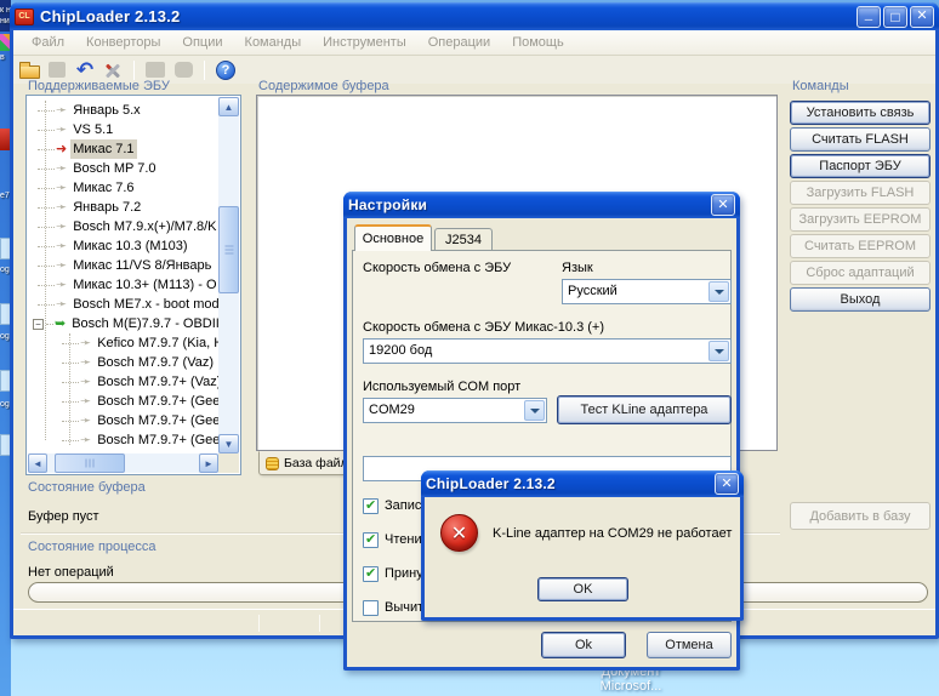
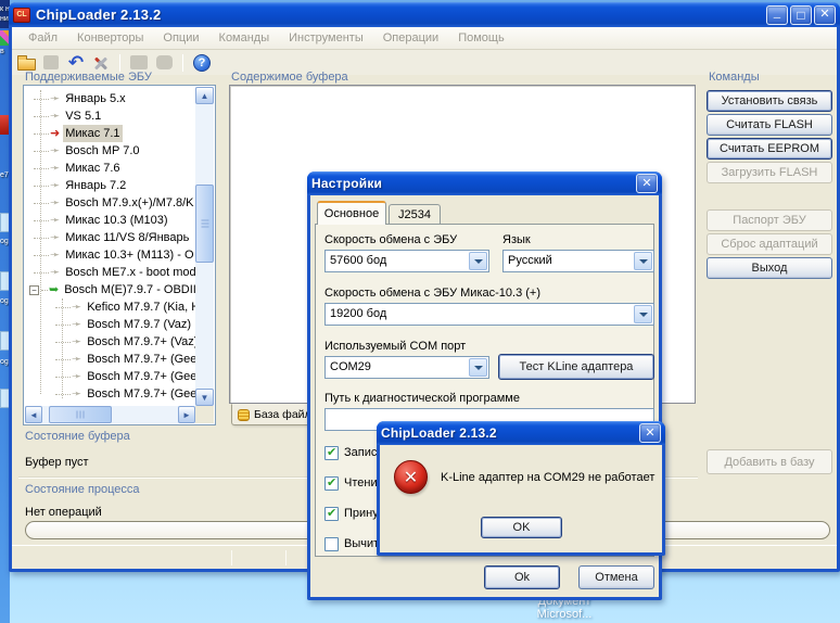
  Документ
  Microsof...
  ChipLoader 2.13.2
  Файл
  Конверторы
  Опции
  Команды
  Инструменты
  Операции
  Помощь
  ↶
  ?
  Поддерживаемые ЭБУ
  ➛
  Январь 5.x
  ➛
  VS 5.1
  ➜
  Микас 7.1
  ➛
  Bosch MP 7.0
  ➛
  Микас 7.6
  ➛
  Январь 7.2
  ➛
  Bosch M7.9.x(+)/M7.8/K
  ➛
  Микас 10.3 (M103)
  ➛
  Микас 11/VS 8/Январь
  ➛
  Микас 10.3+ (M113) - O
  ➛
  Bosch ME7.x - boot mod
  ➥
  Bosch M(E)7.9.7 - OBDI
  ➛
  Kefico M7.9.7 (Kia,
  ➛
  Bosch M7.9.7 (Vaz)
  ➛
  Bosch M7.9.7+ (Vaz
  ➛
  Bosch M7.9.7+ (Gee
  ➛
  Bosch M7.9.7+ (Gee
  ➛
  Bosch M7.9.7+ (Gee
  ▲
  ▼
  ◄
  ►
  Содержимое буфера
  База фай
  Команды
  Установить связь
  Считать FLASH
- Паспорт ЭБУ
+ Считать EEPROM
  Загрузить FLASH
- Загрузить EEPROM
- Считать EEPROM
+ Паспорт ЭБУ
  Сброс адаптаций
  Выход
  Добавить в базу
  Состояние буфера
  Буфер пуст
  Состояние процесса
  Нет операций
  Настройки
  Основное
  J2534
  Скорость обмена с ЭБУ
+ 57600 бод
  Язык
  Русский
  Скорость обмена с ЭБУ Микас-10.3 (+)
  19200 бод
  Используемый COM порт
  COM29
  Тест KLine адаптера
+ Путь к диагностической программе
  Запис
  Чтени
  Прину
  Ok
  Отмена
  ChipLoader 2.13.2
  K-Line адаптер на COM29 не работает
  OK
